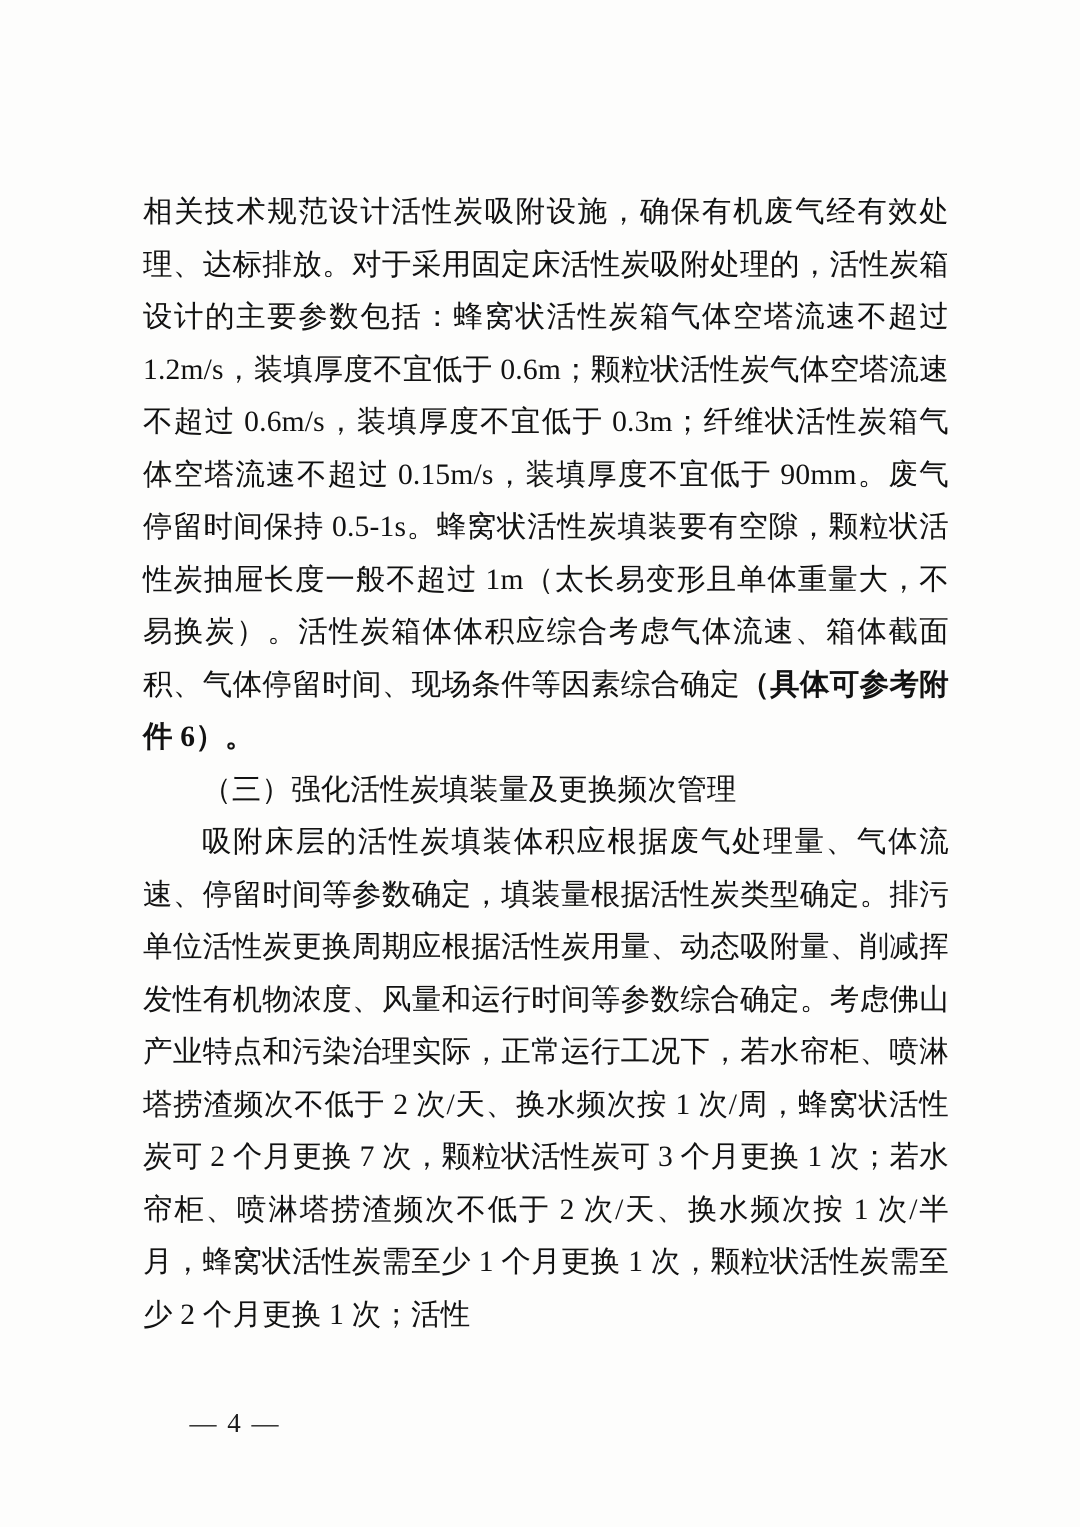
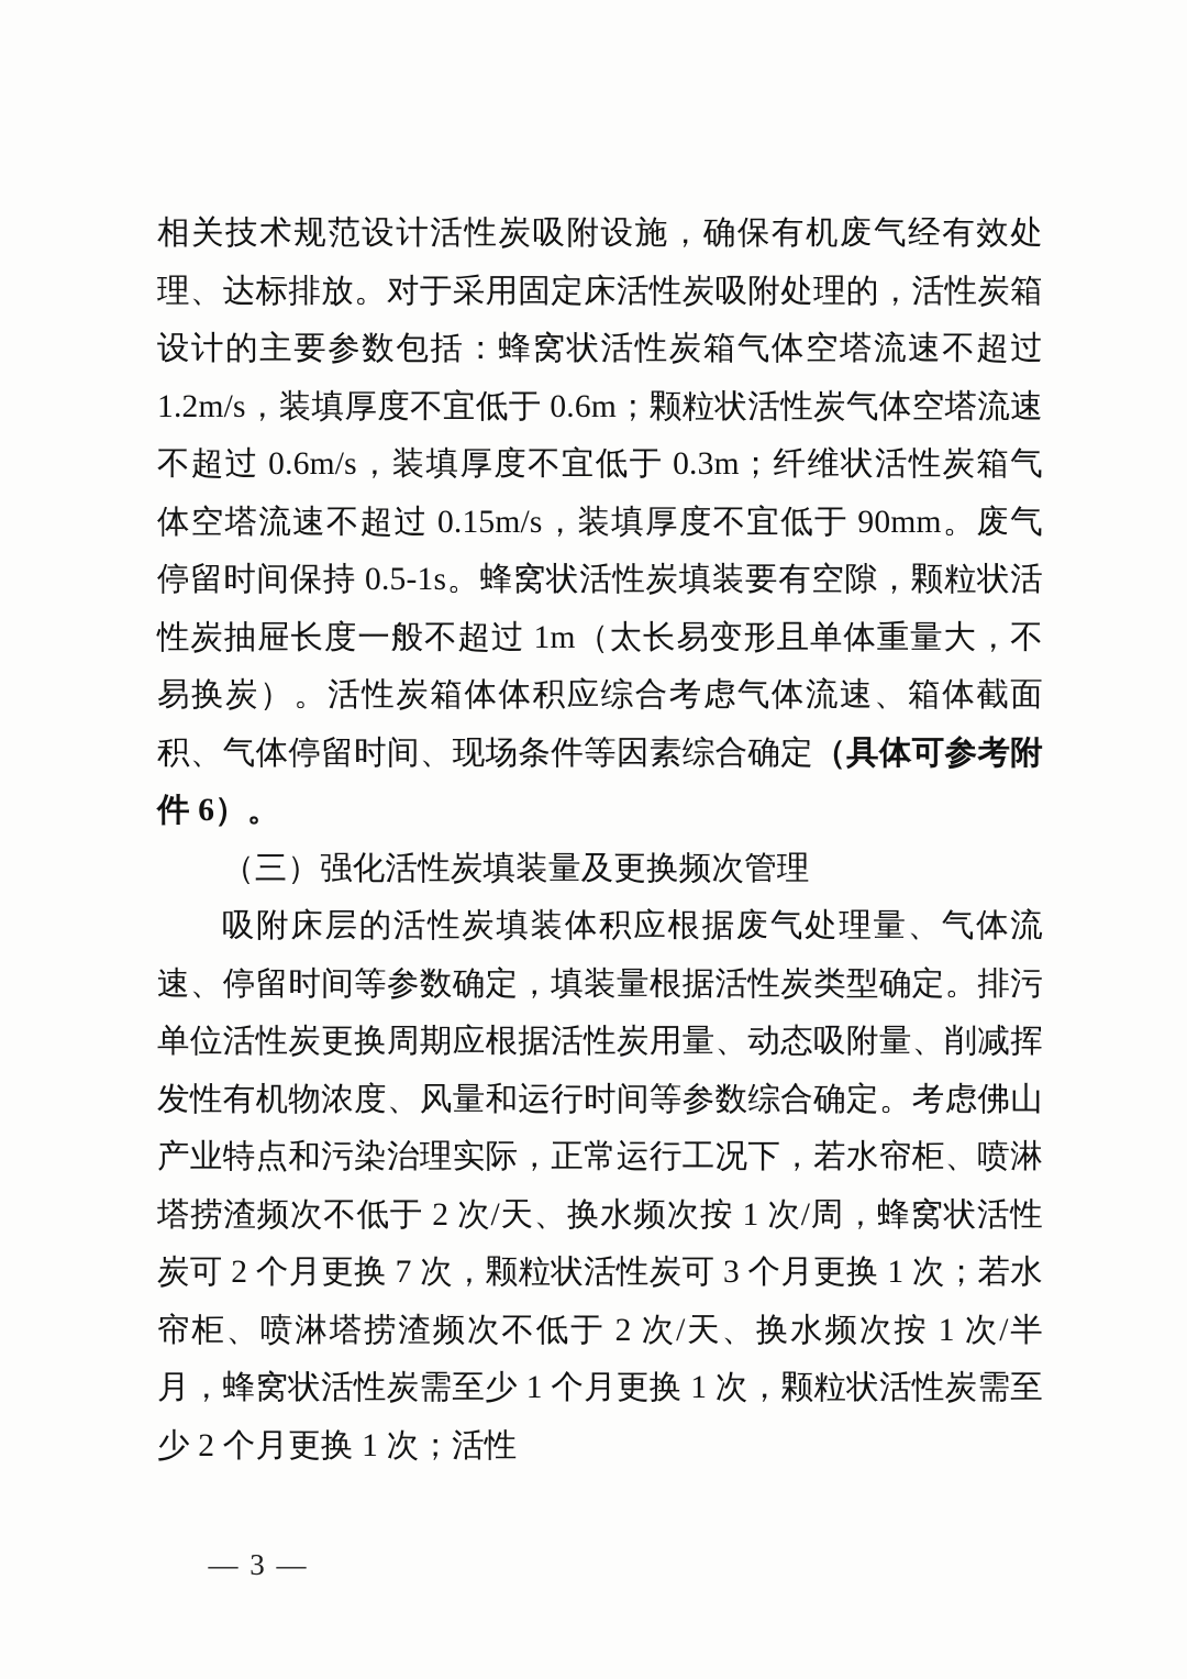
  相关技术规范设计活性炭吸附设施，确保有机废气经有效处理、达标排放。对于采用固定床活性炭吸附处理的，活性炭箱设计的主要参数包括：蜂窝状活性炭箱气体空塔流速不超过 1.2m/s，装填厚度不宜低于 0.6m；颗粒状活性炭气体空塔流速不超过 0.6m/s，装填厚度不宜低于 0.3m；纤维状活性炭箱气体空塔流速不超过 0.15m/s，装填厚度不宜低于 90mm。废气停留时间保持 0.5-1s。蜂窝状活性炭填装要有空隙，颗粒状活性炭抽屉长度一般不超过 1m（太长易变形且单体重量大，不易换炭）。活性炭箱体体积应综合考虑气体流速、箱体截面积、气体停留时间、现场条件等因素综合确定（具体可参考附件 6）。
  （三）强化活性炭填装量及更换频次管理
  吸附床层的活性炭填装体积应根据废气处理量、气体流速、停留时间等参数确定，填装量根据活性炭类型确定。排污单位活性炭更换周期应根据活性炭用量、动态吸附量、削减挥发性有机物浓度、风量和运行时间等参数综合确定。考虑佛山产业特点和污染治理实际，正常运行工况下，若水帘柜、喷淋塔捞渣频次不低于 2 次/天、换水频次按 1 次/周，蜂窝状活性炭可 2 个月更换 7 次，颗粒状活性炭可 3 个月更换 1 次；若水帘柜、喷淋塔捞渣频次不低于 2 次/天、换水频次按 1 次/半月，蜂窝状活性炭需至少 1 个月更换 1 次，颗粒状活性炭需至少 2 个月更换 1 次；活性
- — 4 —
+ — 3 —
